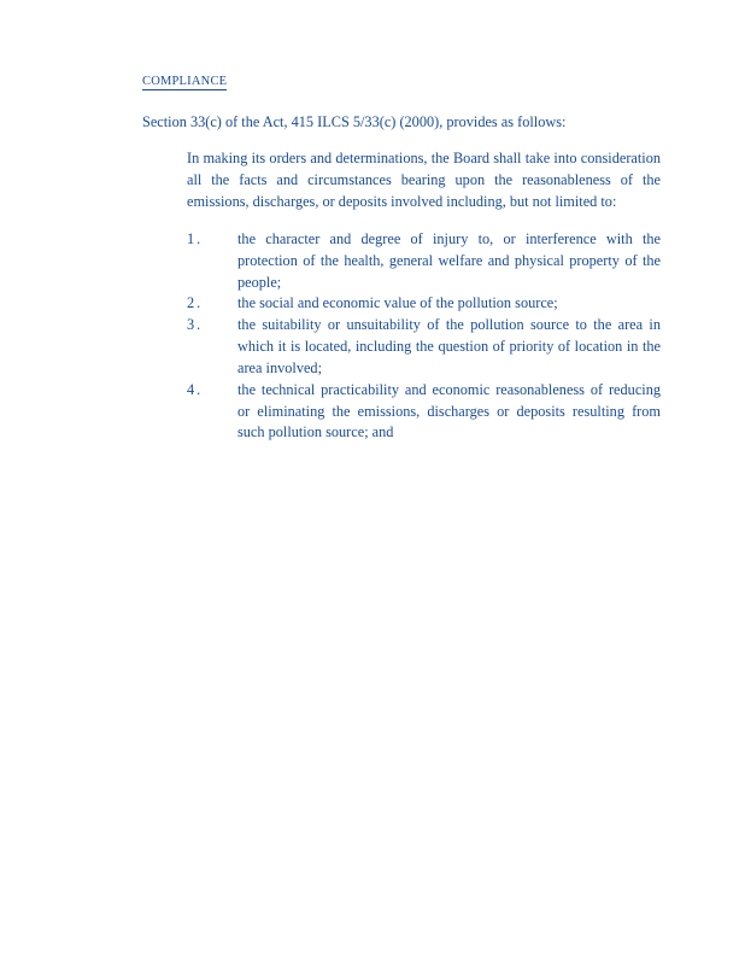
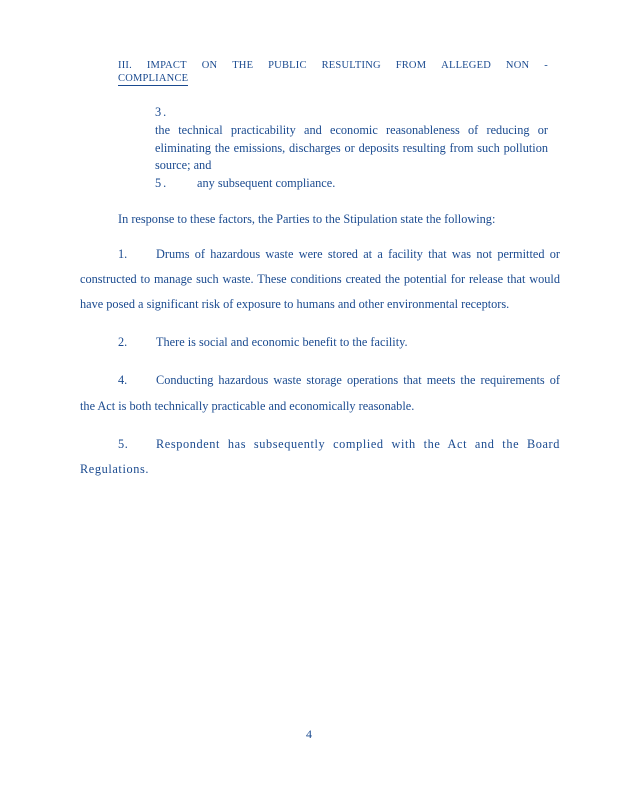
+ III.
+ IMPACT
+ ON
+ THE
+ PUBLIC
+ RESULTING
+ FROM
+ ALLEGED
+ NON
+ -
  COMPLIANCE
- Section 33(c) of the Act, 415 ILCS 5/33(c) (2000), provides as follows:
- In making its orders and determinations, the Board shall take into consideration all the facts and circumstances bearing upon the reasonableness of the emissions, discharges, or deposits involved including, but not limited to:
- 1.
- the character and degree of injury to, or interference with the protection of the health, general welfare and physical property of the people;
- 2.
- the social and economic value of the pollution source;
  3.
- the suitability or unsuitability of the pollution source to the area in which it is located, including the question of priority of location in the area involved;
- 4.
  the technical practicability and economic reasonableness of reducing or eliminating the emissions, discharges or deposits resulting from such pollution source; and
+ 5.
+ any subsequent compliance.
+ In response to these factors, the Parties to the Stipulation state the following:
+ 1. Drums of hazardous waste were stored at a facility that was not permitted or constructed to manage such waste. These conditions created the potential for release that would have posed a significant risk of exposure to humans and other environmental receptors.
+ 2. There is social and economic benefit to the facility.
+ 4. Conducting hazardous waste storage operations that meets the requirements of the Act is both technically practicable and economically reasonable.
+ 5. Respondent has subsequently complied with the Act and the Board Regulations.
+ 4
